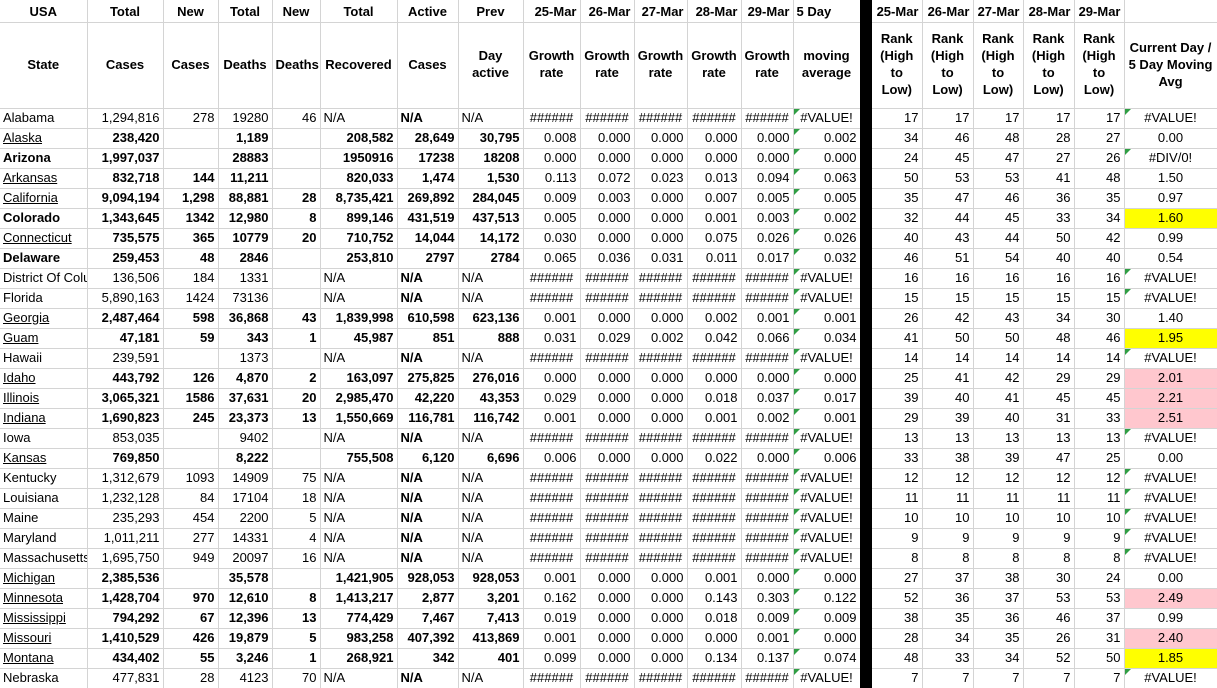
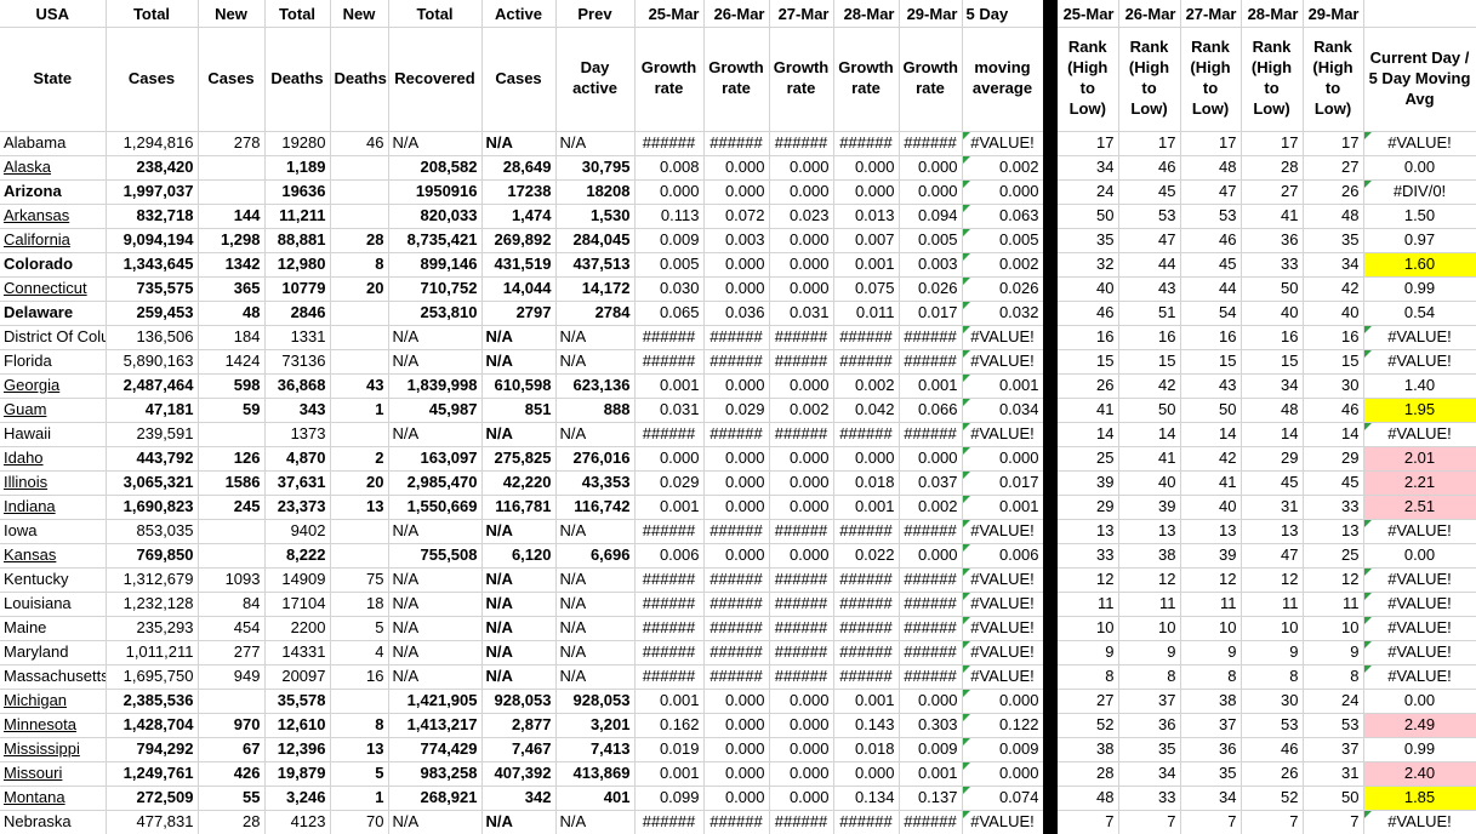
  USA	Total	New	Total	New	Total	Active	Prev	25-Mar	26-Mar	27-Mar	28-Mar	29-Mar	5 Day		25-Mar	26-Mar	27-Mar	28-Mar	29-Mar
  State	Cases	Cases	Deaths	Deaths	Recovered	Cases	Day active	Growth rate	Growth rate	Growth rate	Growth rate	Growth rate	moving average		Rank (High to Low)	Rank (High to Low)	Rank (High to Low)	Rank (High to Low)	Rank (High to Low)	Current Day / 5 Day Moving Avg
  Alabama	1,294,816	278	19280	46	N/A	N/A	N/A	######	######	######	######	######	#VALUE!		17	17	17	17	17	#VALUE!
  Alaska	238,420		1,189		208,582	28,649	30,795	0.008	0.000	0.000	0.000	0.000	0.002		34	46	48	28	27	0.00
- Arizona	1,997,037		28883		1950916	17238	18208	0.000	0.000	0.000	0.000	0.000	0.000		24	45	47	27	26	#DIV/0!
+ Arizona	1,997,037		19636		1950916	17238	18208	0.000	0.000	0.000	0.000	0.000	0.000		24	45	47	27	26	#DIV/0!
  Arkansas	832,718	144	11,211		820,033	1,474	1,530	0.113	0.072	0.023	0.013	0.094	0.063		50	53	53	41	48	1.50
  California	9,094,194	1,298	88,881	28	8,735,421	269,892	284,045	0.009	0.003	0.000	0.007	0.005	0.005		35	47	46	36	35	0.97
  Colorado	1,343,645	1342	12,980	8	899,146	431,519	437,513	0.005	0.000	0.000	0.001	0.003	0.002		32	44	45	33	34	1.60
  Connecticut	735,575	365	10779	20	710,752	14,044	14,172	0.030	0.000	0.000	0.075	0.026	0.026		40	43	44	50	42	0.99
  Delaware	259,453	48	2846		253,810	2797	2784	0.065	0.036	0.031	0.011	0.017	0.032		46	51	54	40	40	0.54
  District Of Colu	136,506	184	1331		N/A	N/A	N/A	######	######	######	######	######	#VALUE!		16	16	16	16	16	#VALUE!
  Florida	5,890,163	1424	73136		N/A	N/A	N/A	######	######	######	######	######	#VALUE!		15	15	15	15	15	#VALUE!
  Georgia	2,487,464	598	36,868	43	1,839,998	610,598	623,136	0.001	0.000	0.000	0.002	0.001	0.001		26	42	43	34	30	1.40
  Guam	47,181	59	343	1	45,987	851	888	0.031	0.029	0.002	0.042	0.066	0.034		41	50	50	48	46	1.95
  Hawaii	239,591		1373		N/A	N/A	N/A	######	######	######	######	######	#VALUE!		14	14	14	14	14	#VALUE!
  Idaho	443,792	126	4,870	2	163,097	275,825	276,016	0.000	0.000	0.000	0.000	0.000	0.000		25	41	42	29	29	2.01
  Illinois	3,065,321	1586	37,631	20	2,985,470	42,220	43,353	0.029	0.000	0.000	0.018	0.037	0.017		39	40	41	45	45	2.21
  Indiana	1,690,823	245	23,373	13	1,550,669	116,781	116,742	0.001	0.000	0.000	0.001	0.002	0.001		29	39	40	31	33	2.51
  Iowa	853,035		9402		N/A	N/A	N/A	######	######	######	######	######	#VALUE!		13	13	13	13	13	#VALUE!
  Kansas	769,850		8,222		755,508	6,120	6,696	0.006	0.000	0.000	0.022	0.000	0.006		33	38	39	47	25	0.00
  Kentucky	1,312,679	1093	14909	75	N/A	N/A	N/A	######	######	######	######	######	#VALUE!		12	12	12	12	12	#VALUE!
  Louisiana	1,232,128	84	17104	18	N/A	N/A	N/A	######	######	######	######	######	#VALUE!		11	11	11	11	11	#VALUE!
  Maine	235,293	454	2200	5	N/A	N/A	N/A	######	######	######	######	######	#VALUE!		10	10	10	10	10	#VALUE!
  Maryland	1,011,211	277	14331	4	N/A	N/A	N/A	######	######	######	######	######	#VALUE!		9	9	9	9	9	#VALUE!
  Massachusetts	1,695,750	949	20097	16	N/A	N/A	N/A	######	######	######	######	######	#VALUE!		8	8	8	8	8	#VALUE!
  Michigan	2,385,536		35,578		1,421,905	928,053	928,053	0.001	0.000	0.000	0.001	0.000	0.000		27	37	38	30	24	0.00
  Minnesota	1,428,704	970	12,610	8	1,413,217	2,877	3,201	0.162	0.000	0.000	0.143	0.303	0.122		52	36	37	53	53	2.49
  Mississippi	794,292	67	12,396	13	774,429	7,467	7,413	0.019	0.000	0.000	0.018	0.009	0.009		38	35	36	46	37	0.99
- Missouri	1,410,529	426	19,879	5	983,258	407,392	413,869	0.001	0.000	0.000	0.000	0.001	0.000		28	34	35	26	31	2.40
+ Missouri	1,249,761	426	19,879	5	983,258	407,392	413,869	0.001	0.000	0.000	0.000	0.001	0.000		28	34	35	26	31	2.40
- Montana	434,402	55	3,246	1	268,921	342	401	0.099	0.000	0.000	0.134	0.137	0.074		48	33	34	52	50	1.85
+ Montana	272,509	55	3,246	1	268,921	342	401	0.099	0.000	0.000	0.134	0.137	0.074		48	33	34	52	50	1.85
  Nebraska	477,831	28	4123	70	N/A	N/A	N/A	######	######	######	######	######	#VALUE!		7	7	7	7	7	#VALUE!
